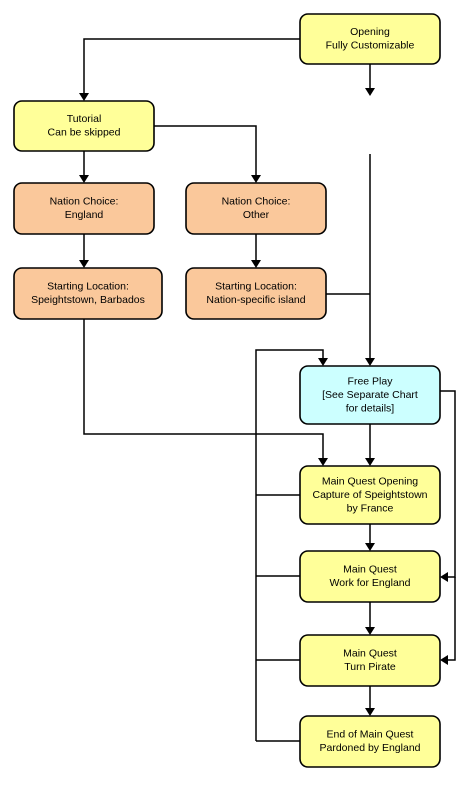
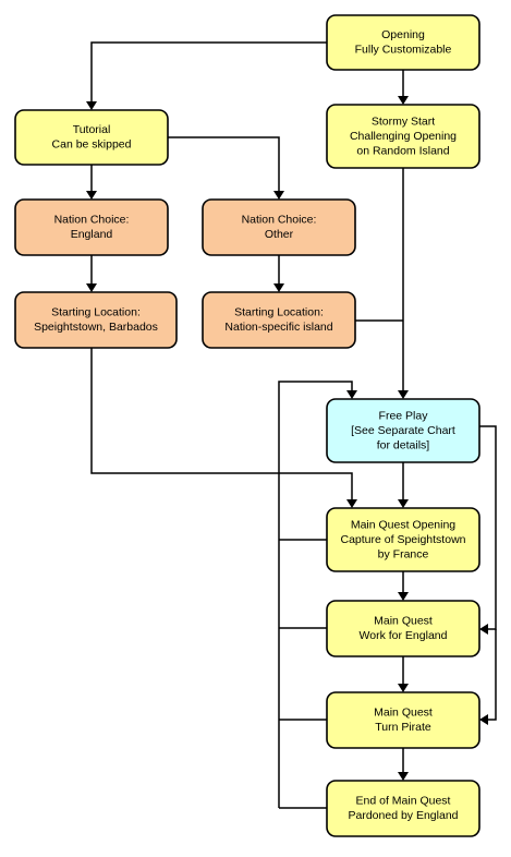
  Opening
  Fully Customizable
+ Stormy Start
+ Challenging Opening
+ on Random Island
  Tutorial
  Can be skipped
  Nation Choice:
  England
  Nation Choice:
  Other
  Starting Location:
  Speightstown, Barbados
  Starting Location:
  Nation-specific island
  Free Play
  [See Separate Chart
  for details]
  Main Quest Opening
  Capture of Speightstown
  by France
  Main Quest
  Work for England
  Main Quest
  Turn Pirate
  End of Main Quest
  Pardoned by England
